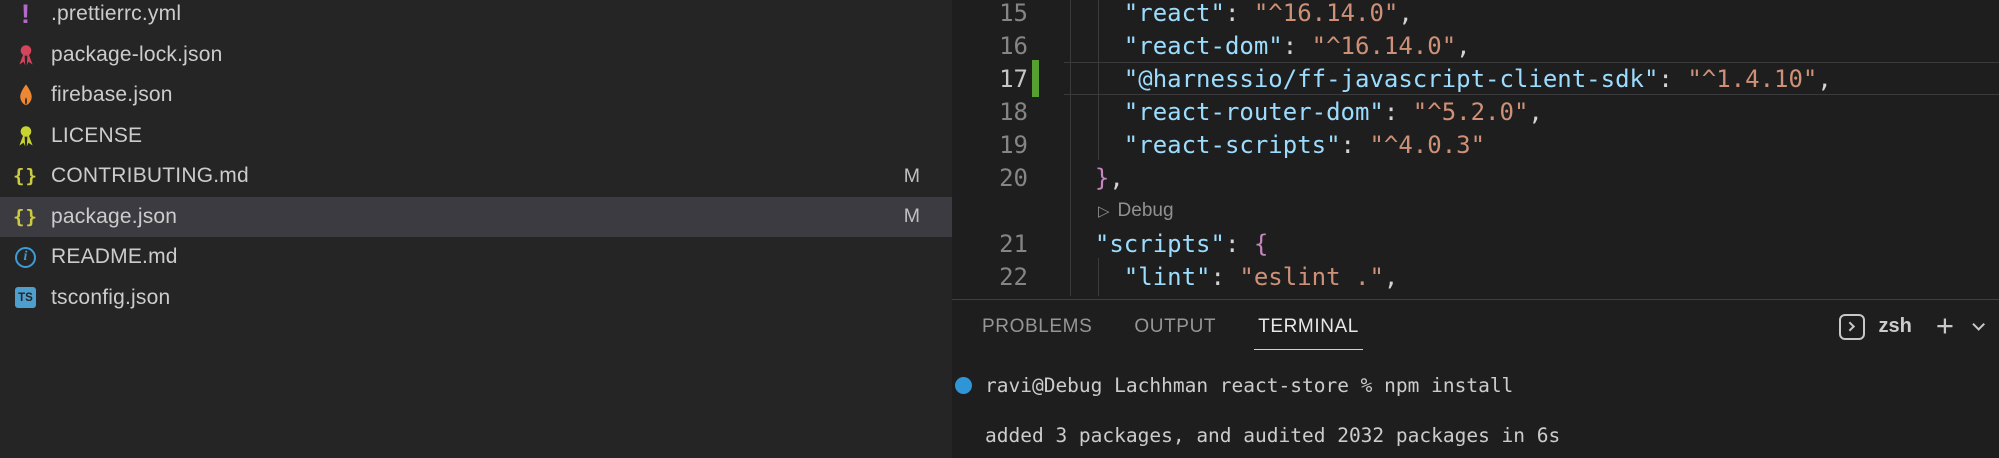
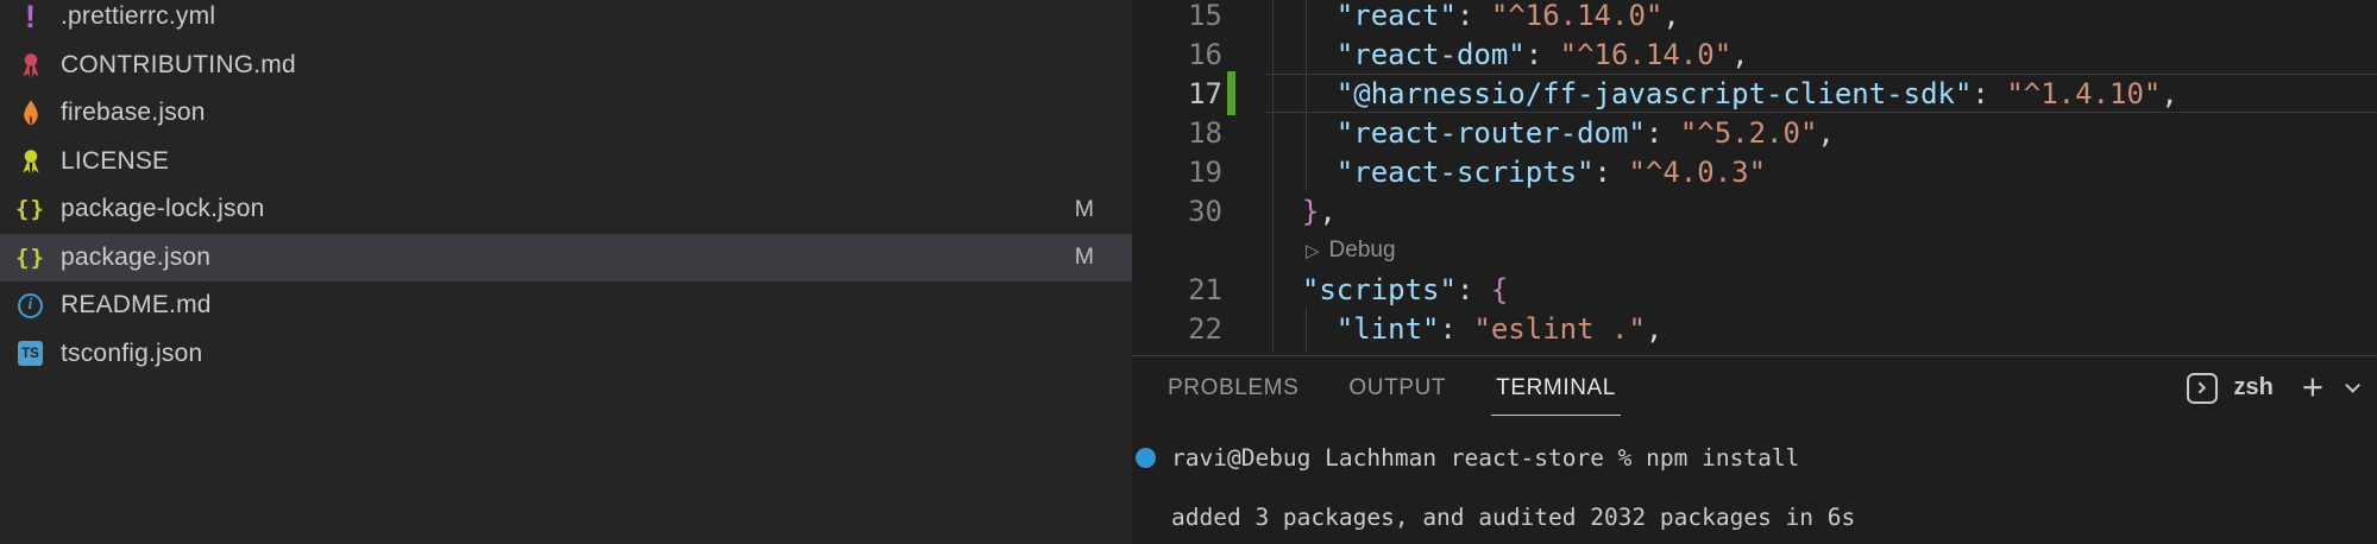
  !
  .prettierrc.yml
- package-lock.json
+ CONTRIBUTING.md
  firebase.json
  LICENSE
  {}
- CONTRIBUTING.md
+ package-lock.json
  M
  {}
  package.json
  M
  i
  README.md
  TS
  tsconfig.json
  15
  "react": "^16.14.0",
  16
  "react-dom": "^16.14.0",
  17
  "@harnessio/ff-javascript-client-sdk": "^1.4.10",
  18
  "react-router-dom": "^5.2.0",
  19
  "react-scripts": "^4.0.3"
- 20
+ 30
  },
  ▷
  Debug
  21
  "scripts": {
  22
  "lint": "eslint .",
  PROBLEMS
  OUTPUT
  TERMINAL
  zsh
  +
  ravi@Debug Lachhman react-store % npm install
  added 3 packages, and audited 2032 packages in 6s
